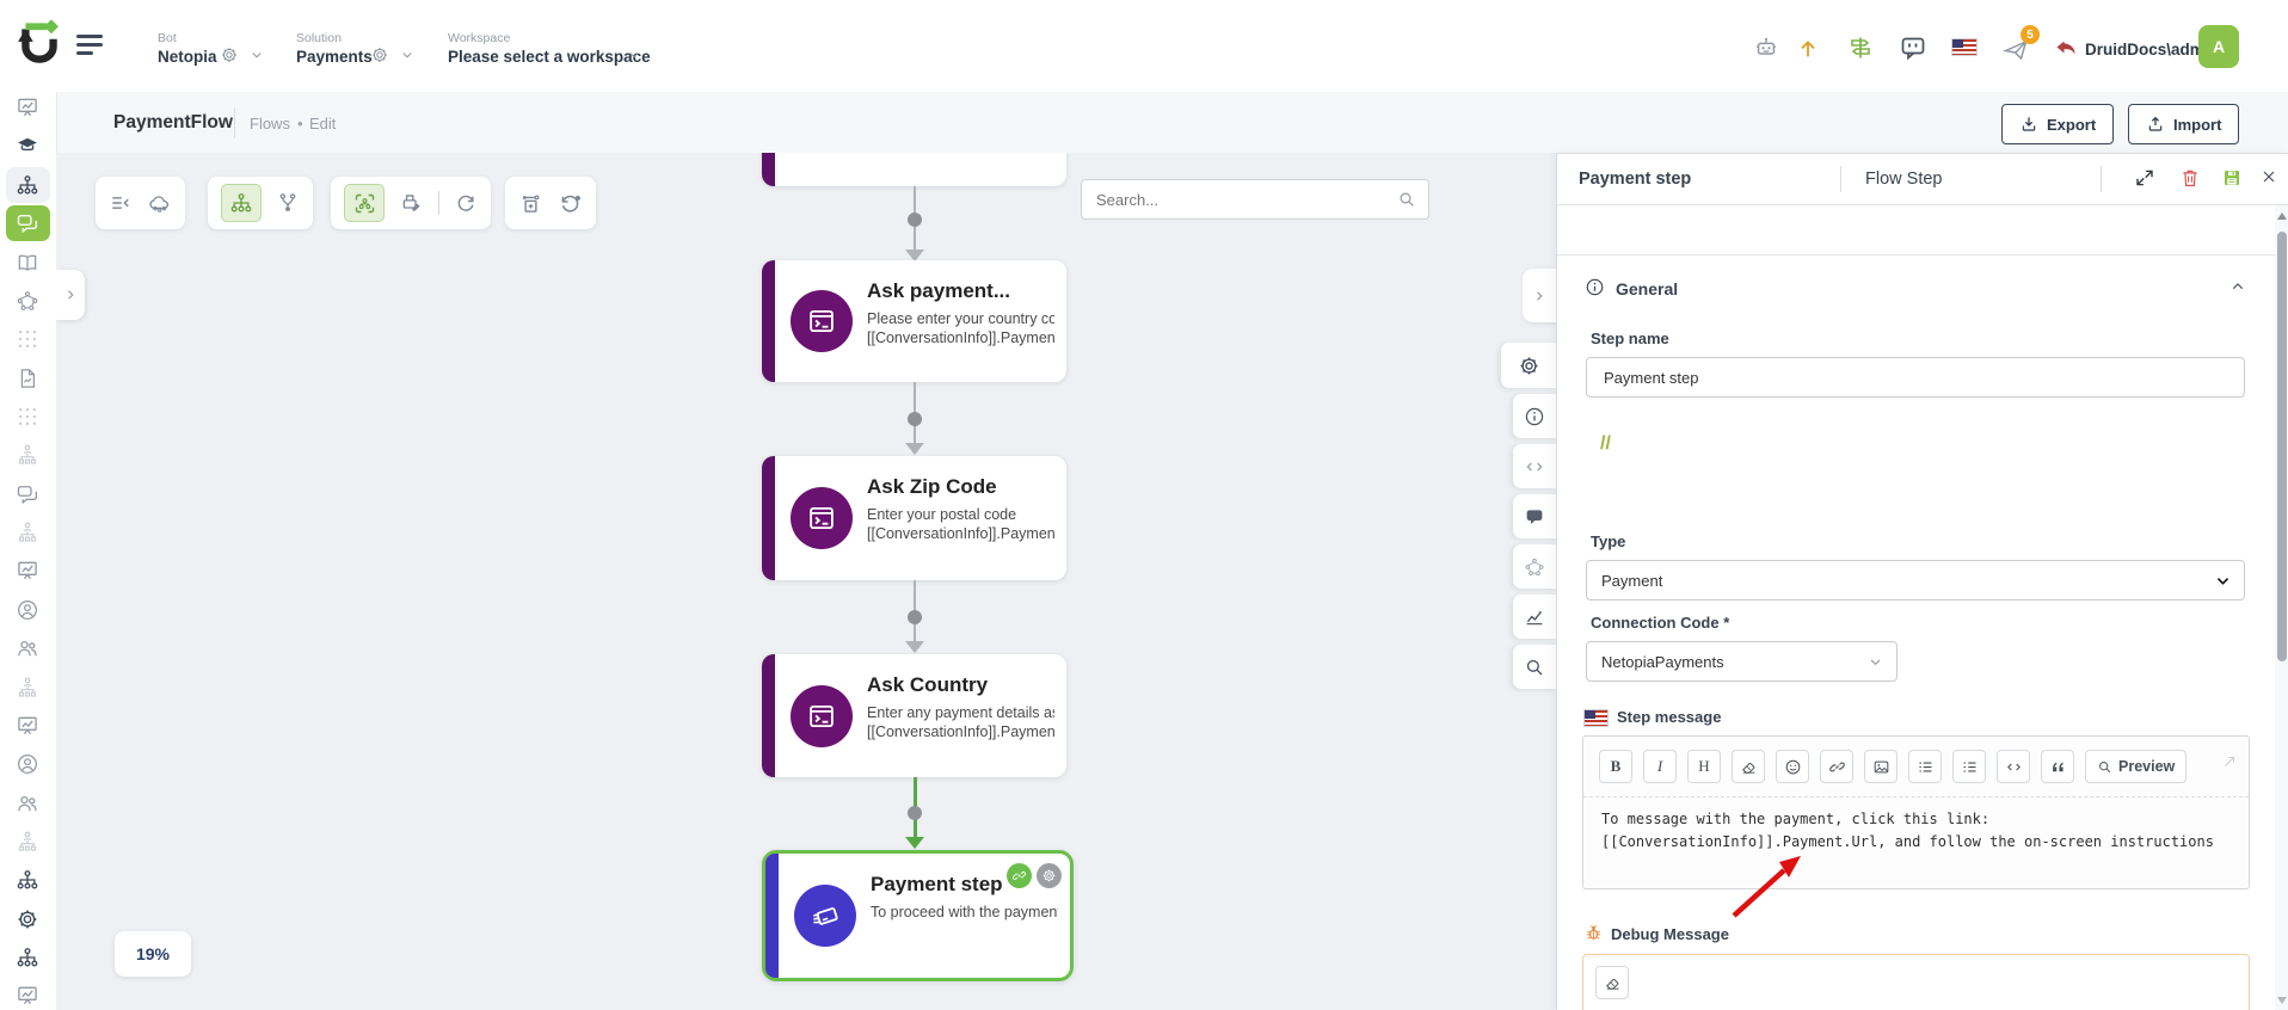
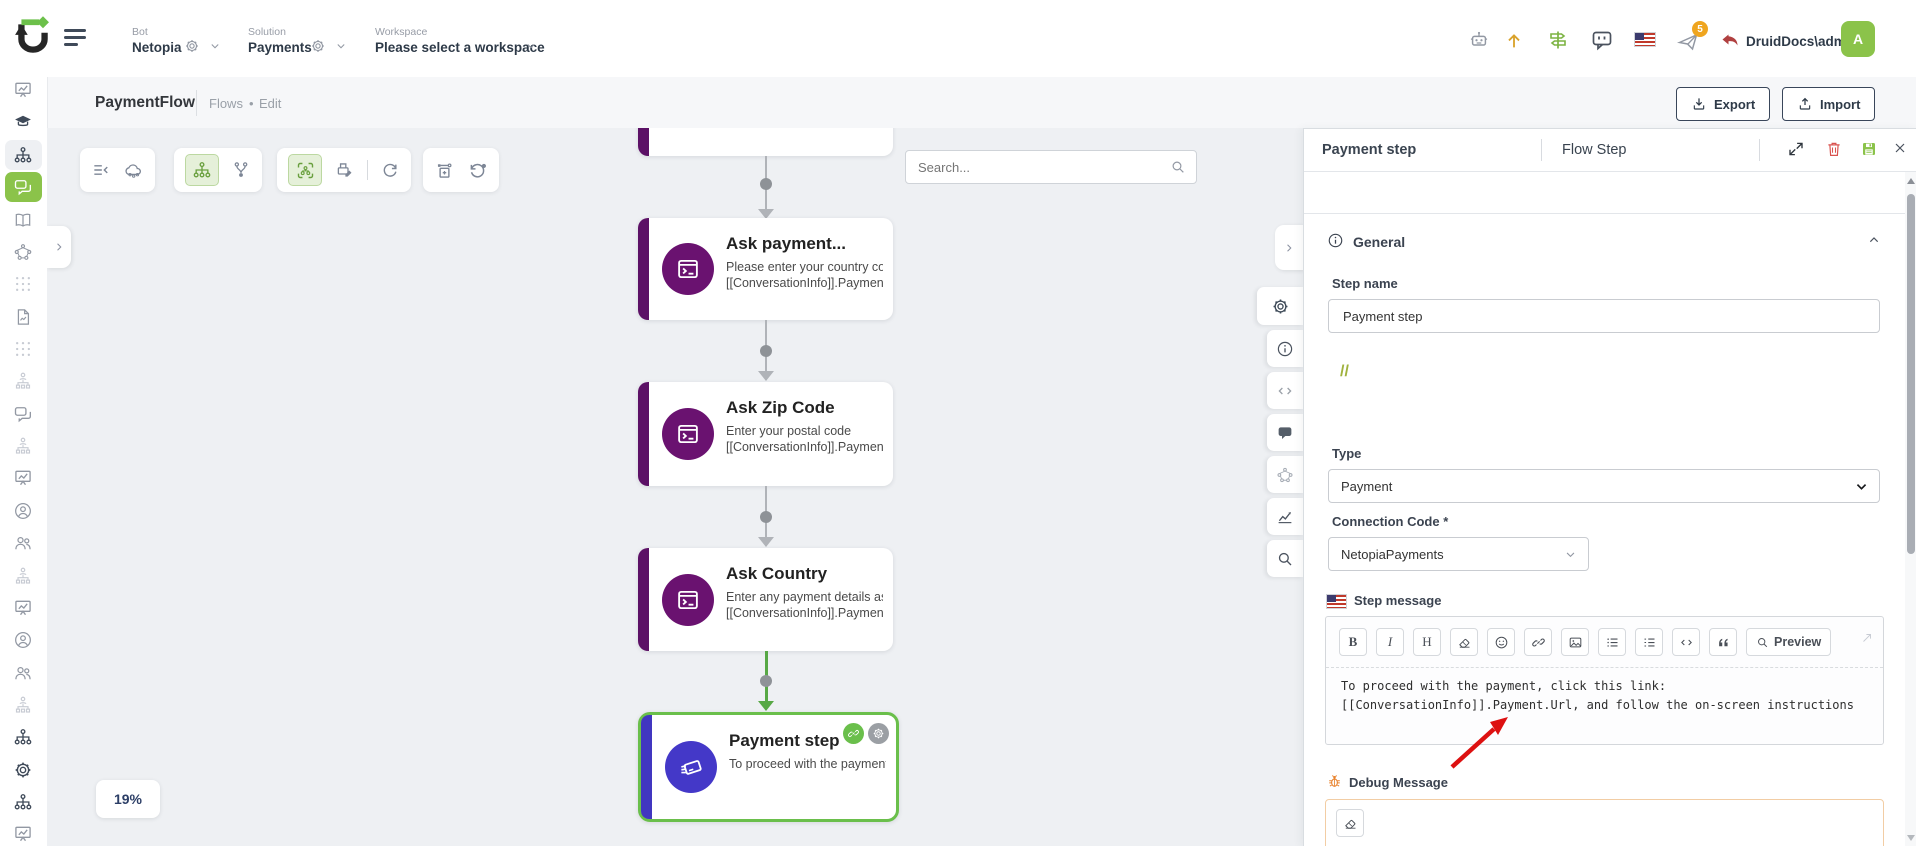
  Bot
  Netopia
  Solution
  Payments
  Workspace
  Please select a workspace
  5
  DruidDocs\adm
  A
  PaymentFlow
  Flows
  •
  Edit
  Export
  Import
  Search...
  Ask payment...
  Please enter your country co
  [[ConversationInfo]].Paymen
  Ask Zip Code
  Enter your postal code
  [[ConversationInfo]].Paymen
  Ask Country
  Enter any payment details a
  [[ConversationInfo]].Paymen
  Payment step
  To proceed with the paymen
  19%
  Payment step
  Flow Step
  General
  Step name
  Payment step
  //
  Type
  Payment
  Connection Code *
  NetopiaPayments
  Step message
  B
  I
  H
  Preview
- To message with the payment, click this link:
+ To proceed with the payment, click this link:
  [[ConversationInfo]].Payment.Url, and follow the on-screen instructions
  Debug Message
